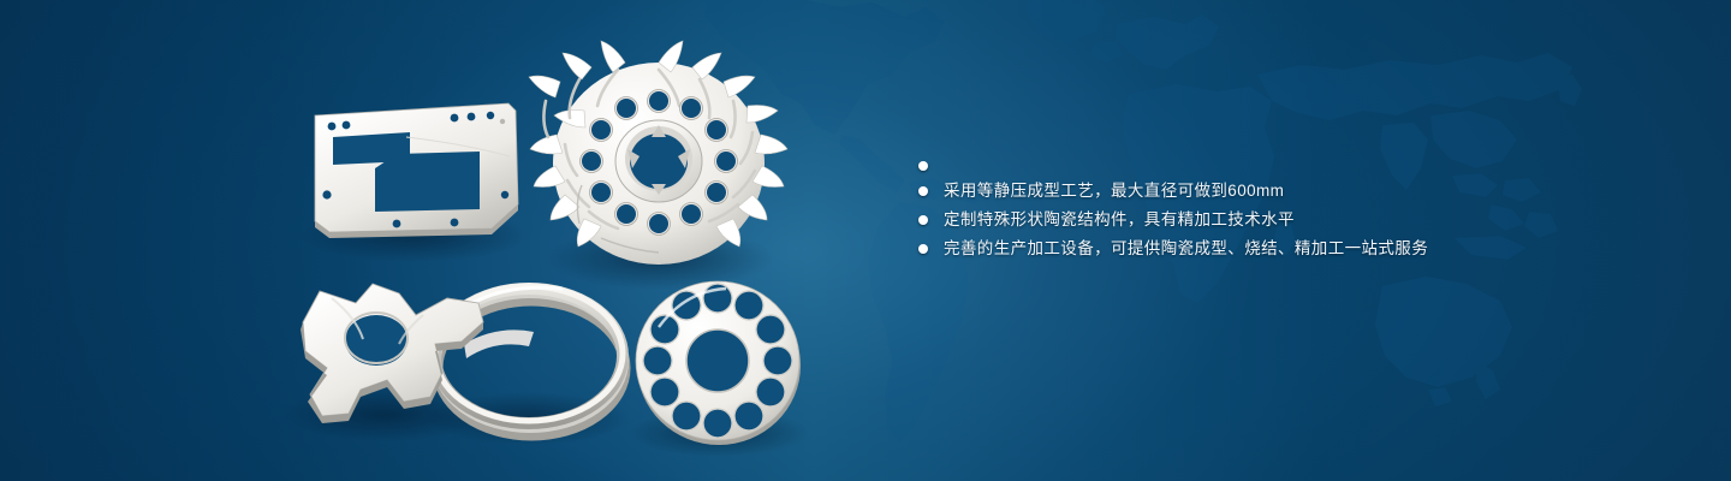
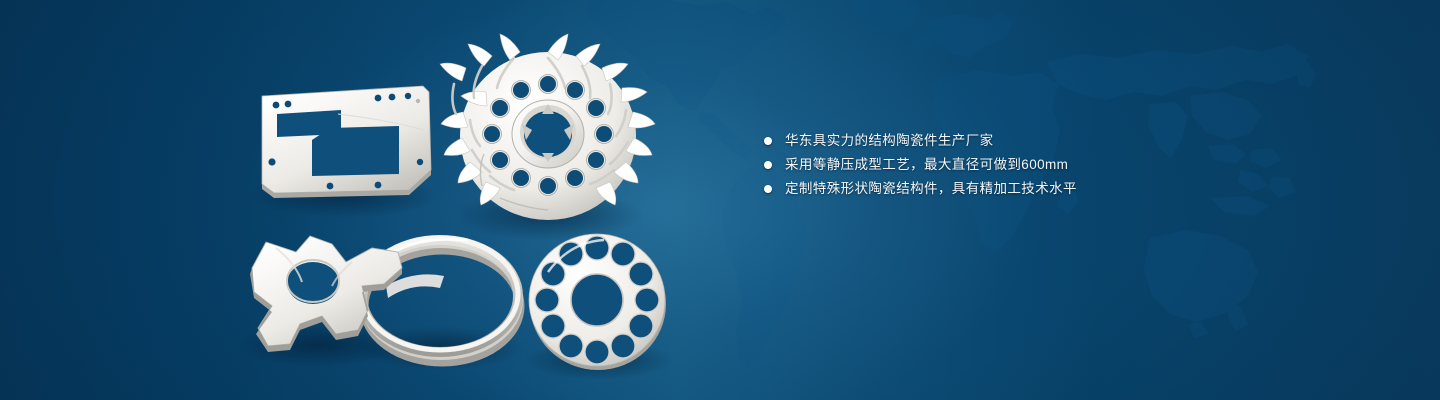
+ 华东具实力的结构陶瓷件生产厂家
  采用等静压成型工艺，最大直径可做到600mm
  定制特殊形状陶瓷结构件，具有精加工技术水平
- 完善的生产加工设备，可提供陶瓷成型、烧结、精加工一站式服务
